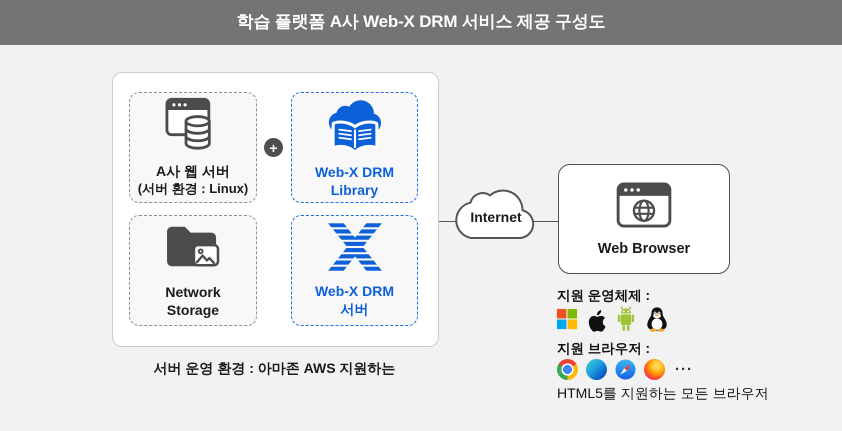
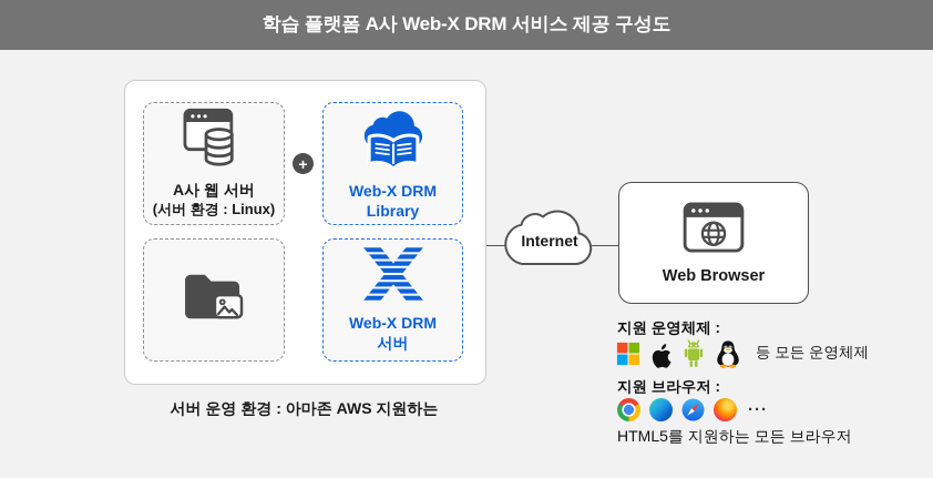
  학습 플랫폼 A사 Web-X DRM 서비스 제공 구성도
  A사 웹 서버
  (서버 환경 : Linux)
  +
  Web-X DRM
  Library
- Network
- Storage
  Web-X DRM
  서버
  Internet
  Web Browser
  서버 운영 환경 : 아마존 AWS 지원하는
  지원 운영체제 :
+ 등 모든 운영체제
  지원 브라우저 :
  ···
  HTML5를 지원하는 모든 브라우저
